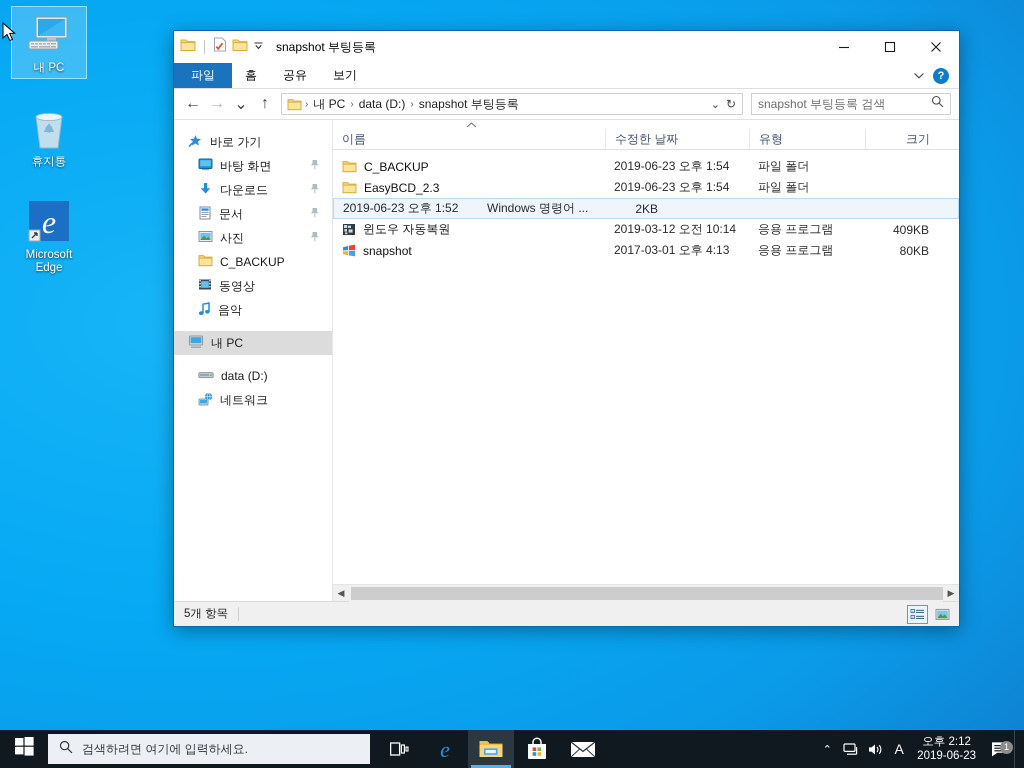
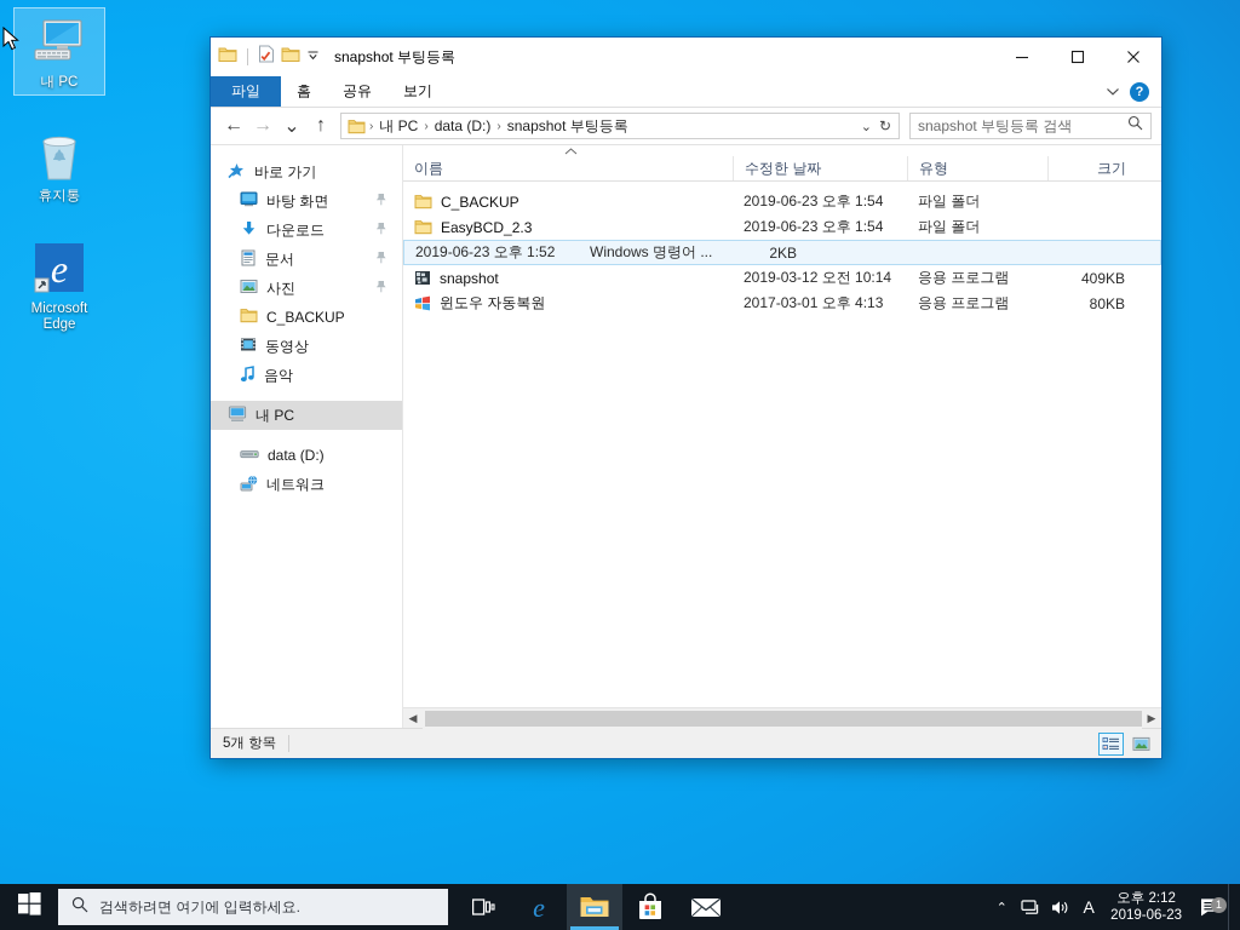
  내 PC
  휴지통
  e
  Microsoft Edge
  snapshot 부팅등록
  파일
  홈
  공유
  보기
  ?
  ←
  →
  ⌄
  ↑
  ›
  내 PC
  ›
  data (D:)
  ›
  snapshot 부팅등록
  ⌄
  ↻
  snapshot 부팅등록 검색
  바로 가기
  바탕 화면
  다운로드
  문서
  사진
  C_BACKUP
  동영상
  음악
  내 PC
  data (D:)
  네트워크
  이름
  수정한 날짜
  유형
  크기
  C_BACKUP
  2019-06-23 오후 1:54
  파일 폴더
  EasyBCD_2.3
  2019-06-23 오후 1:54
  파일 폴더
  2019-06-23 오후 1:52
  Windows 명령어 ...
  2KB
- 윈도우 자동복원
+ snapshot
  2019-03-12 오전 10:14
  응용 프로그램
  409KB
- snapshot
+ 윈도우 자동복원
  2017-03-01 오후 4:13
  응용 프로그램
  80KB
  ◀
  ▶
  5개 항목
  검색하려면 여기에 입력하세요.
  e
  ⌃
  A
  오후 2:12
  2019-06-23
  1
